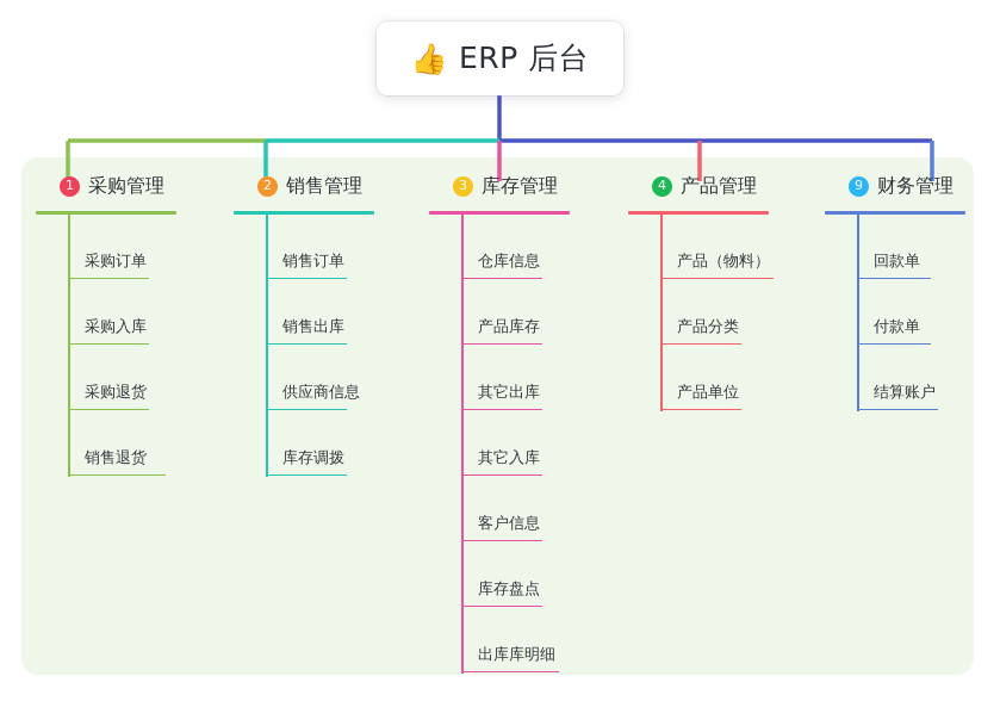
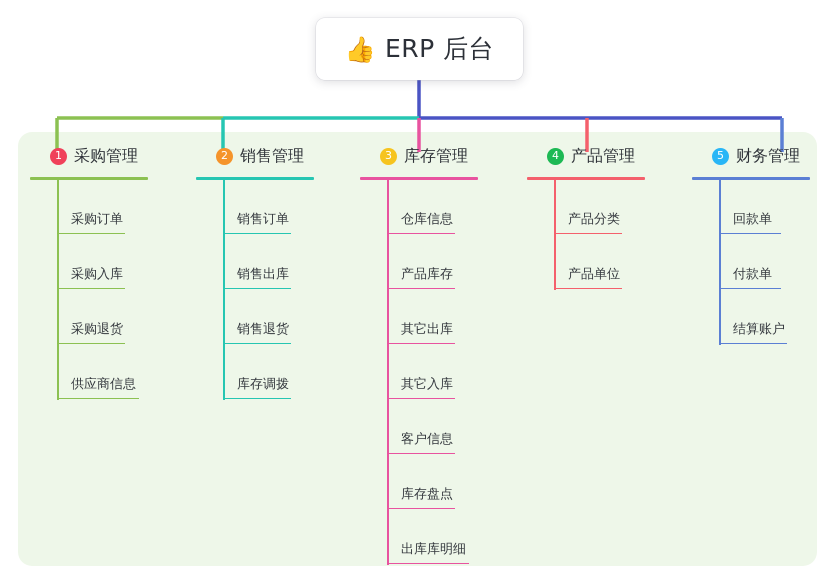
  👍
  ERP 后台
  1
  采购管理
  采购订单
  采购入库
  采购退货
- 销售退货
+ 供应商信息
  2
  销售管理
  销售订单
  销售出库
- 供应商信息
+ 销售退货
  库存调拨
  3
  库存管理
  仓库信息
  产品库存
  其它出库
  其它入库
  客户信息
  库存盘点
  出库库明细
  4
  产品管理
- 产品（物料）
  产品分类
  产品单位
- 9
+ 5
  财务管理
  回款单
  付款单
  结算账户
